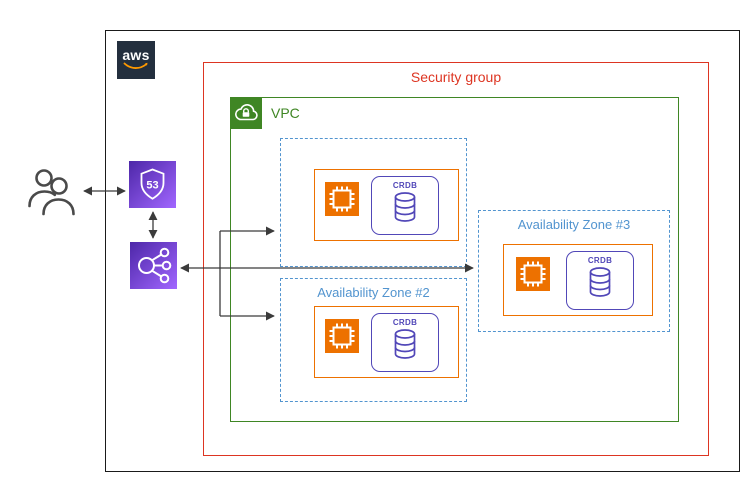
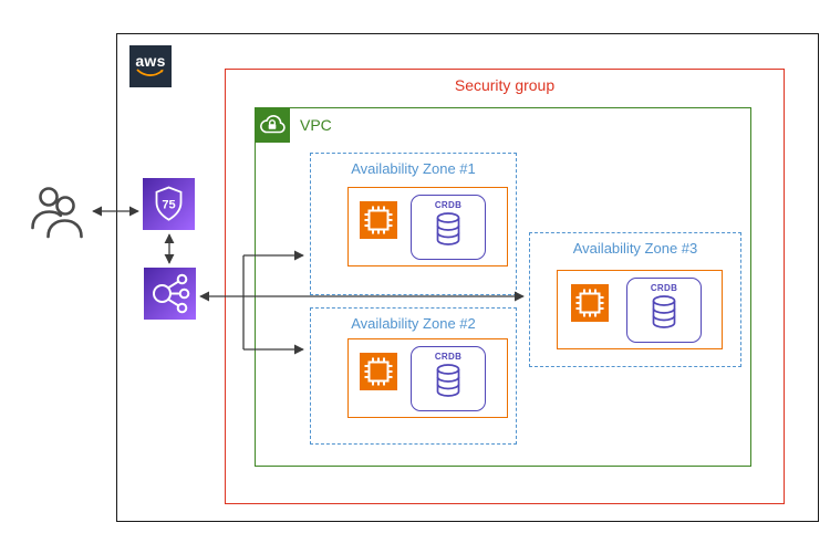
- 53
+ 75
  aws
  Security group
  VPC
+ Availability Zone #1
  CRDB
  Availability Zone #2
  CRDB
  Availability Zone #3
  CRDB
